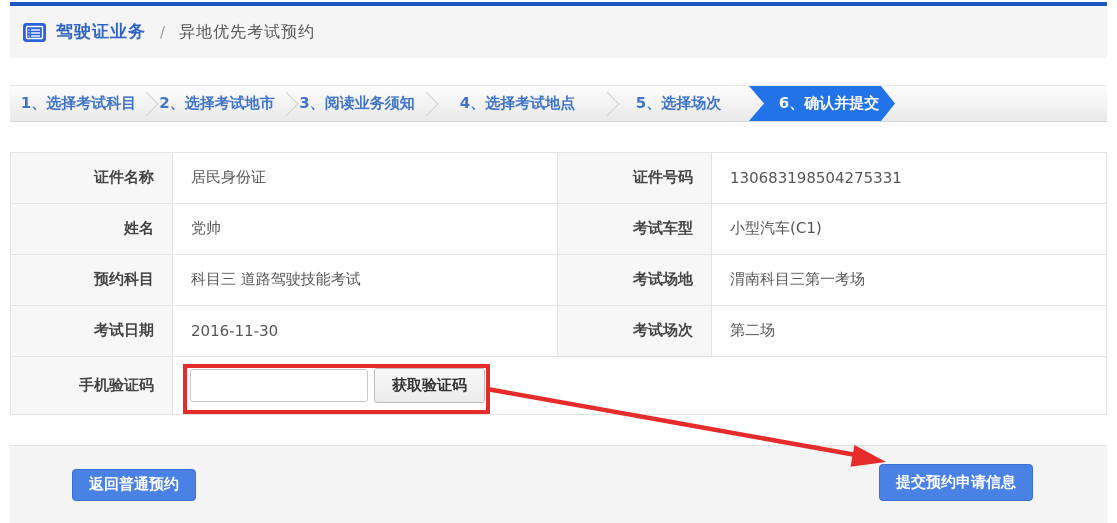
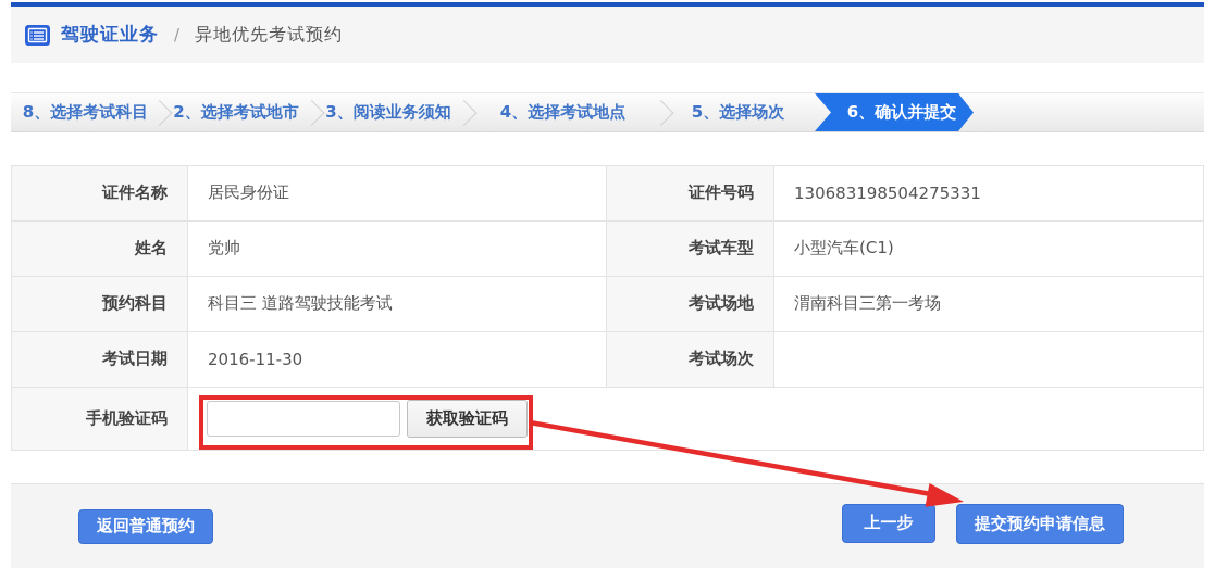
  驾驶证业务
  /
  异地优先考试预约
- 1、选择考试科目
+ 8、选择考试科目
  2、选择考试地市
  3、阅读业务须知
  4、选择考试地点
  5、选择场次
  6、确认并提交
  证件名称
  居民身份证
  证件号码
  130683198504275331
  姓名
  党帅
  考试车型
  小型汽车(C1)
  预约科目
  科目三 道路驾驶技能考试
  考试场地
  渭南科目三第一考场
  考试日期
  2016-11-30
  考试场次
- 第二场
  手机验证码
  获取验证码
  返回普通预约
+ 上一步
  提交预约申请信息
